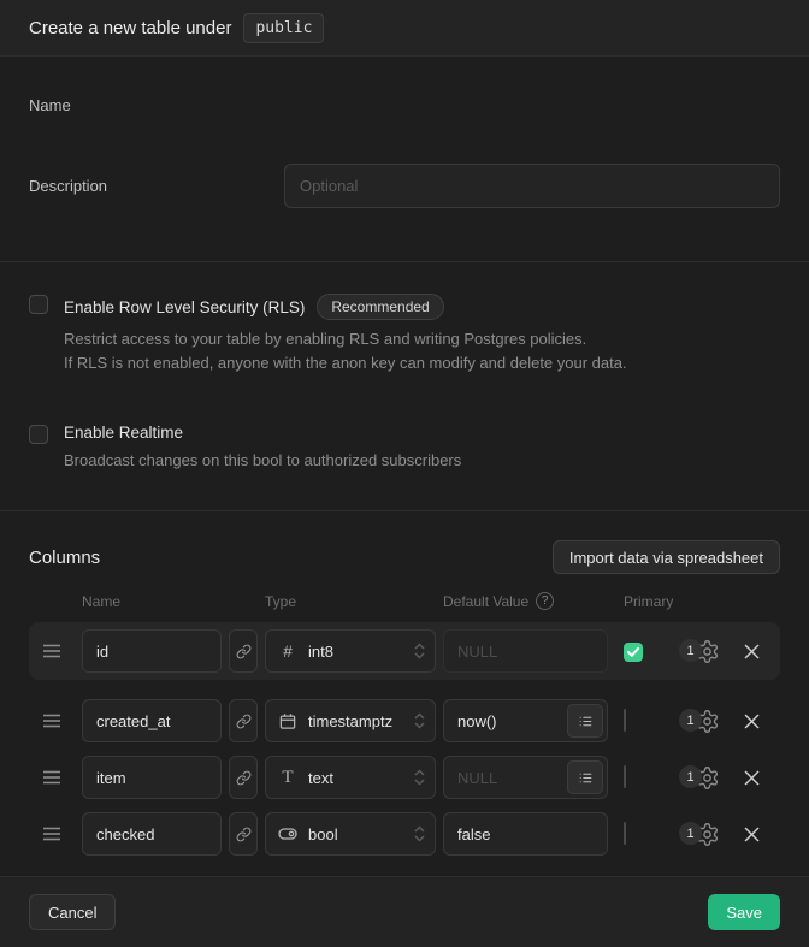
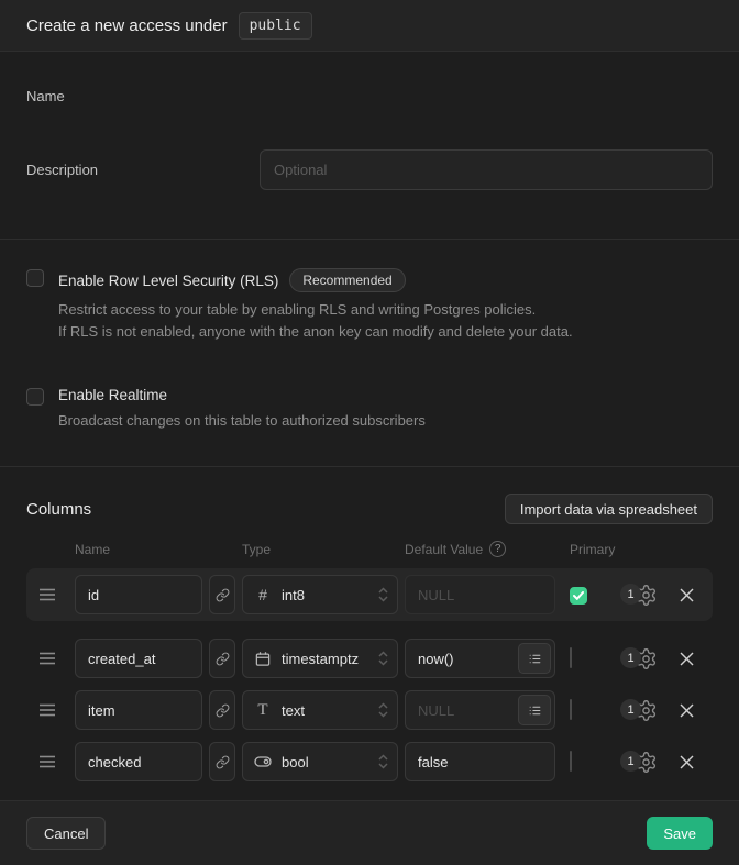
- Create a new table under
+ Create a new access under
  public
  Name
  Description
  Optional
  Enable Row Level Security (RLS)
  Recommended
  Restrict access to your table by enabling RLS and writing Postgres policies.
  If RLS is not enabled, anyone with the anon key can modify and delete your data.
  Enable Realtime
- Broadcast changes on this bool to authorized subscribers
+ Broadcast changes on this table to authorized subscribers
  Columns
  Import data via spreadsheet
  Name
  Type
  Default Value
  ?
  Primary
  id
  #
  int8
  NULL
  1
  created_at
  timestamptz
  now()
  1
  item
  T
  text
  NULL
  1
  checked
  bool
  false
  1
  Cancel
  Save
